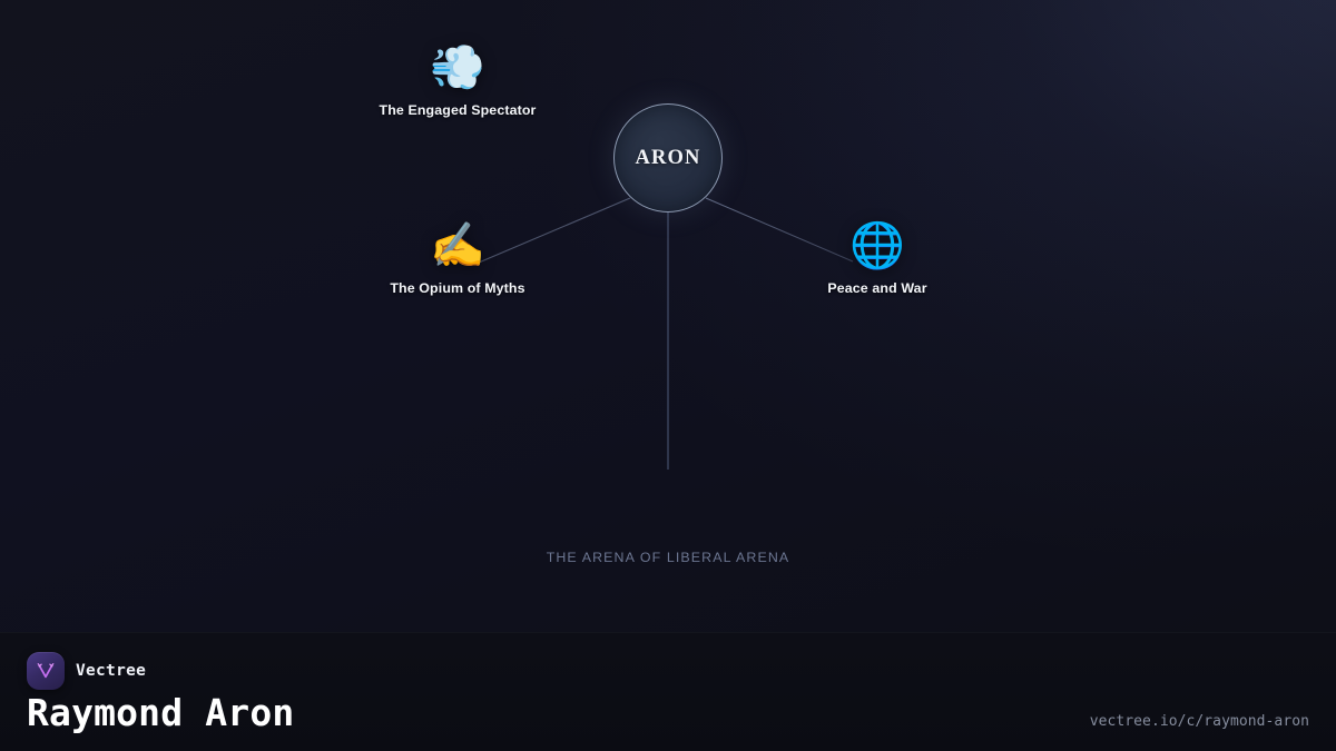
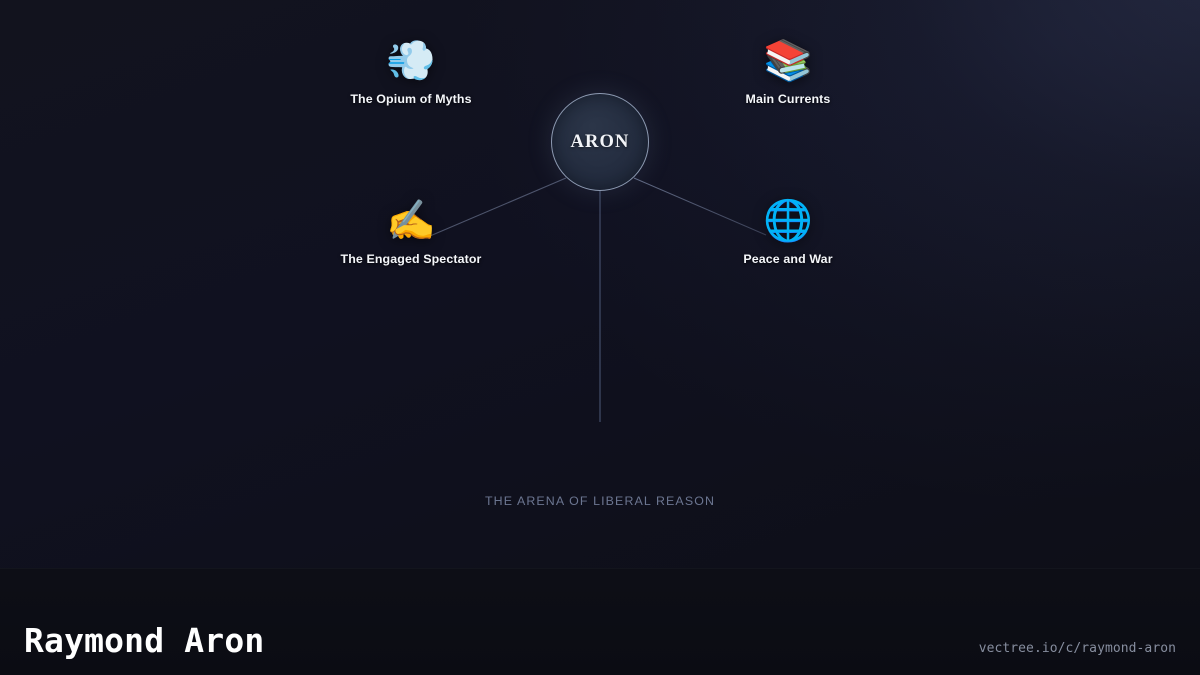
  ARON
  💨
- The Engaged Spectator
+ The Opium of Myths
+ 📚
+ Main Currents
  ✍️
- The Opium of Myths
+ The Engaged Spectator
  🌐
  Peace and War
- THE ARENA OF LIBERAL ARENA
+ THE ARENA OF LIBERAL REASON
- Vectree
  Raymond Aron
  vectree.io/c/raymond-aron
